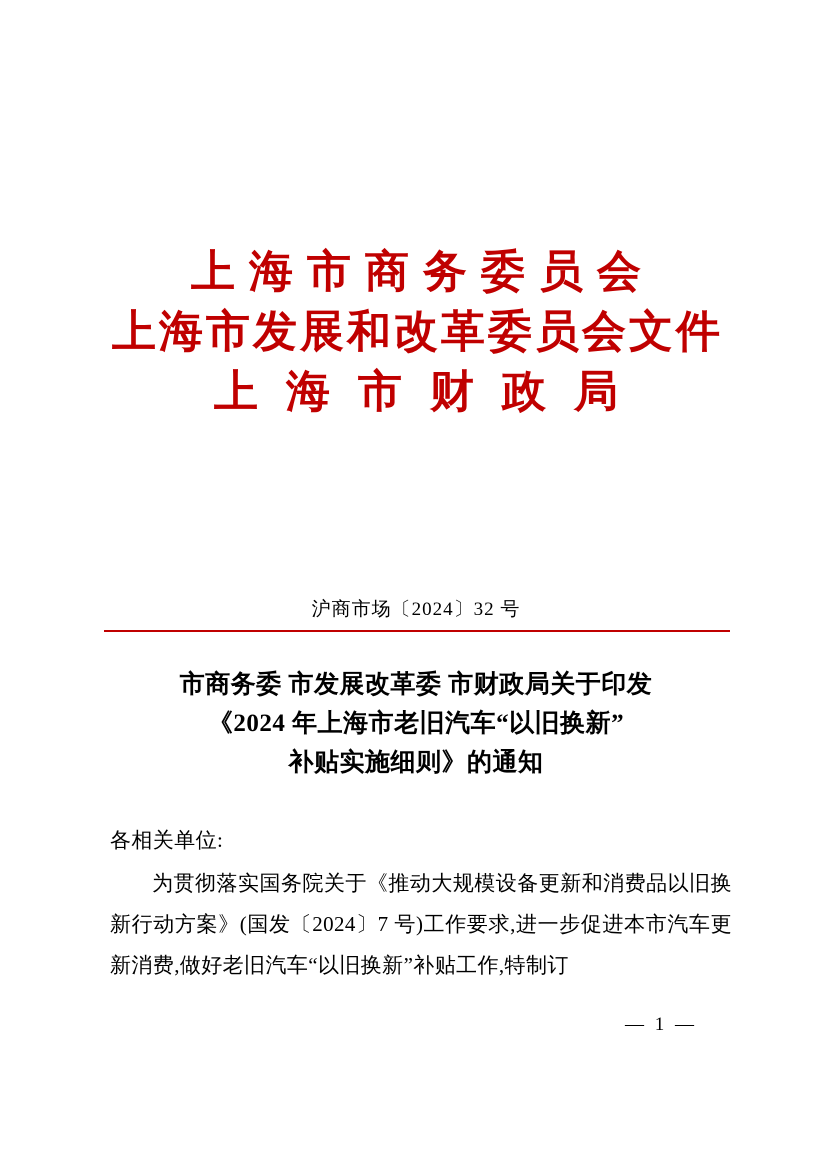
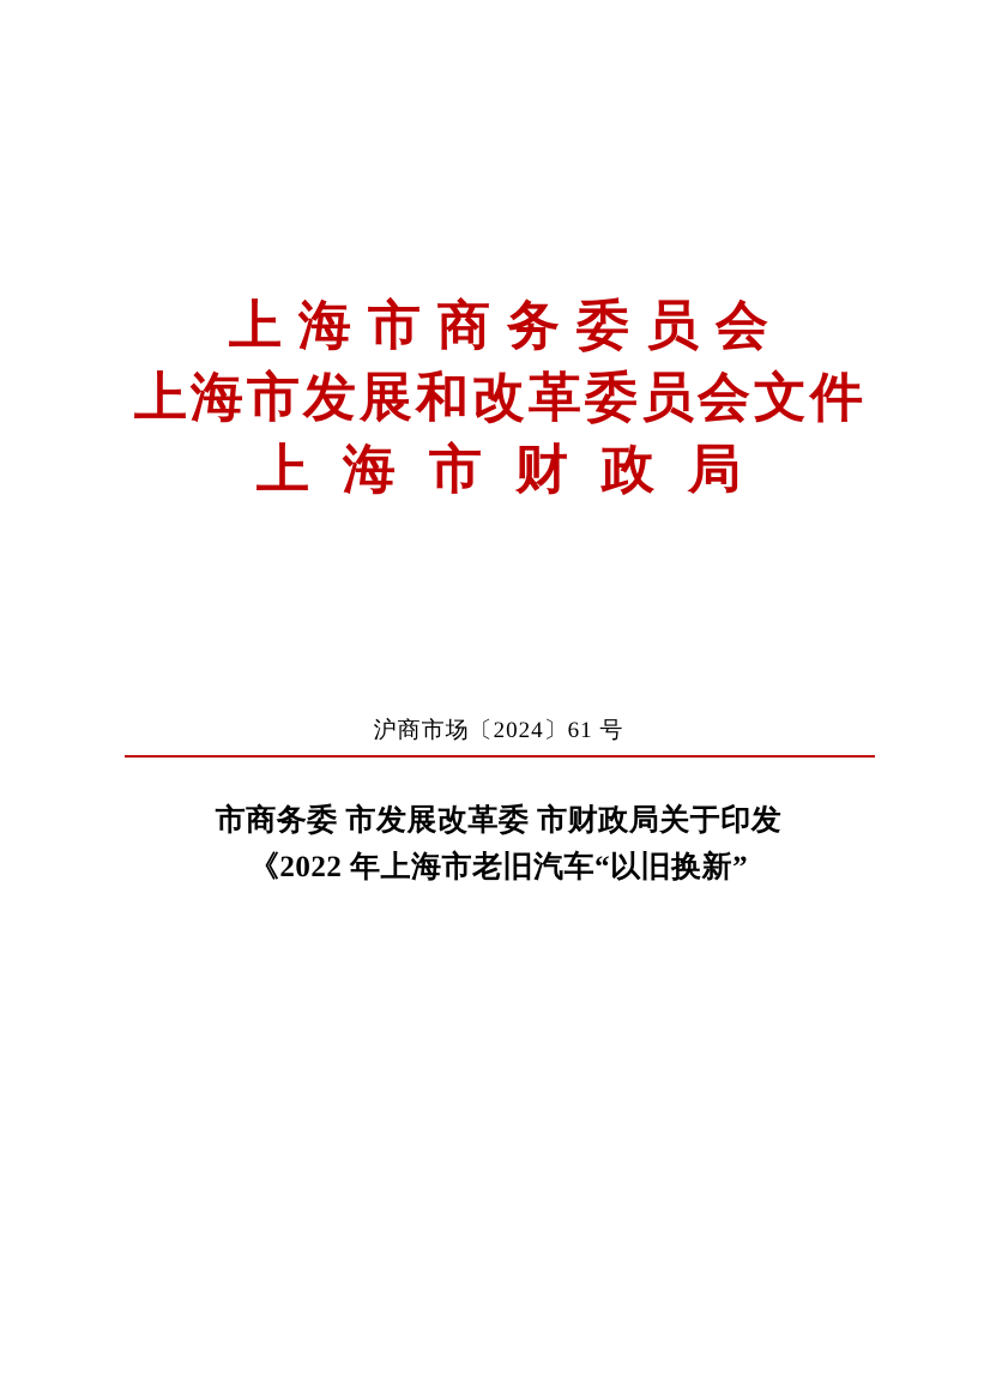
  上海市商务委员会
  上海市发展和改革委员会文件
  上海市财政局
- 沪商市场〔2024〕32 号
+ 沪商市场〔2024〕61 号
  市商务委 市发展改革委 市财政局关于印发
- 《2024 年上海市老旧汽车“以旧换新”
+ 《2022 年上海市老旧汽车“以旧换新”
- 补贴实施细则》的通知
- 各相关单位:
- 为贯彻落实国务院关于《推动大规模设备更新和消费品以旧换新行动方案》(国发〔2024〕7 号)工作要求,进一步促进本市汽车更新消费,做好老旧汽车“以旧换新”补贴工作,特制订
- — 1 —
